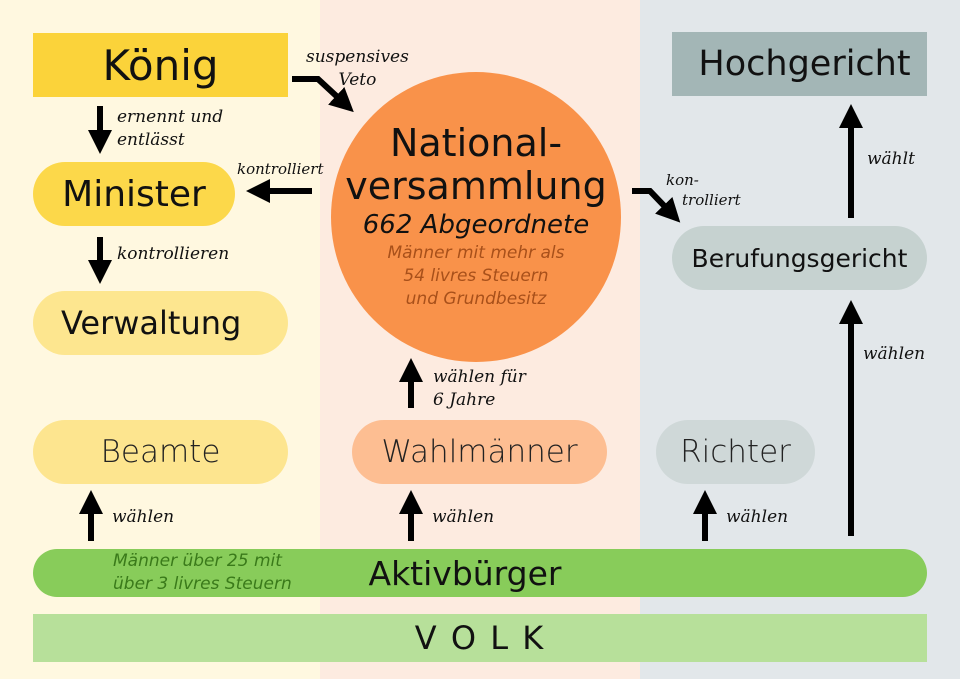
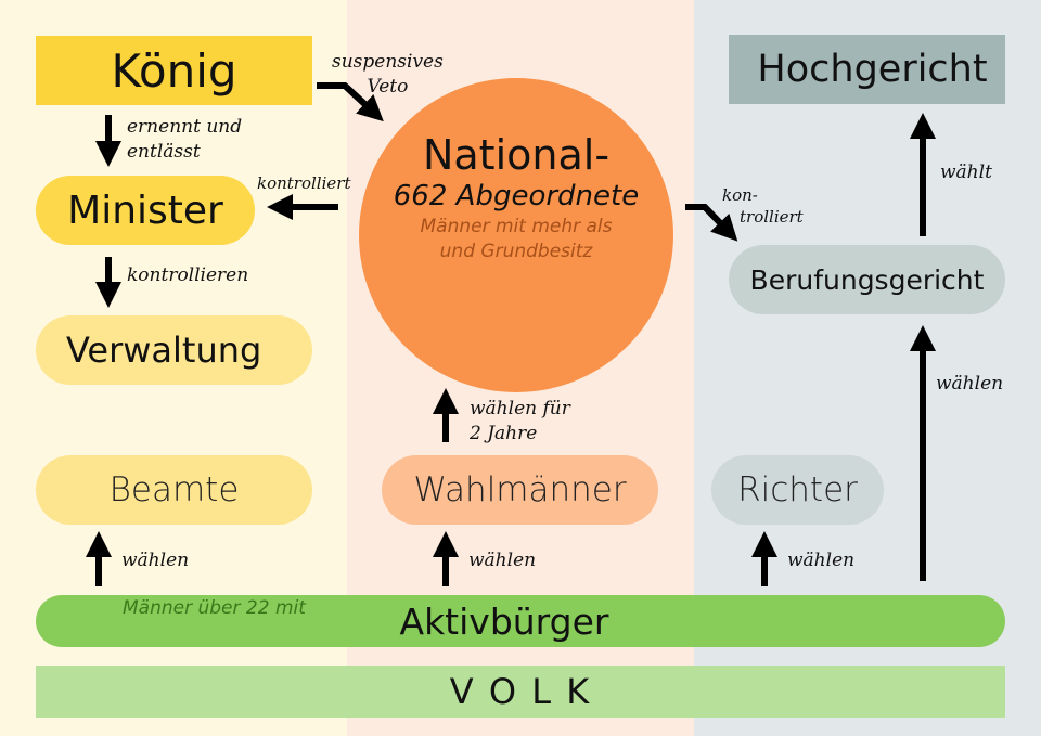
  König
  Minister
  Verwaltung
  Beamte
  National-
- versammlung
  662 Abgeordnete
  Männer mit mehr als
- 54 livres Steuern
  und Grundbesitz
  Wahlmänner
  Hochgericht
  Berufungsgericht
  Richter
  Aktivbürger
- Männer über 25 mit
+ Männer über 22 mit
- über 3 livres Steuern
  V O L K
  suspensives
  Veto
  ernennt und
  entlässt
  kontrolliert
  kontrollieren
  kon-
  trolliert
  wählt
  wählen
  wählen für
- 6 Jahre
+ 2 Jahre
  wählen
  wählen
  wählen
